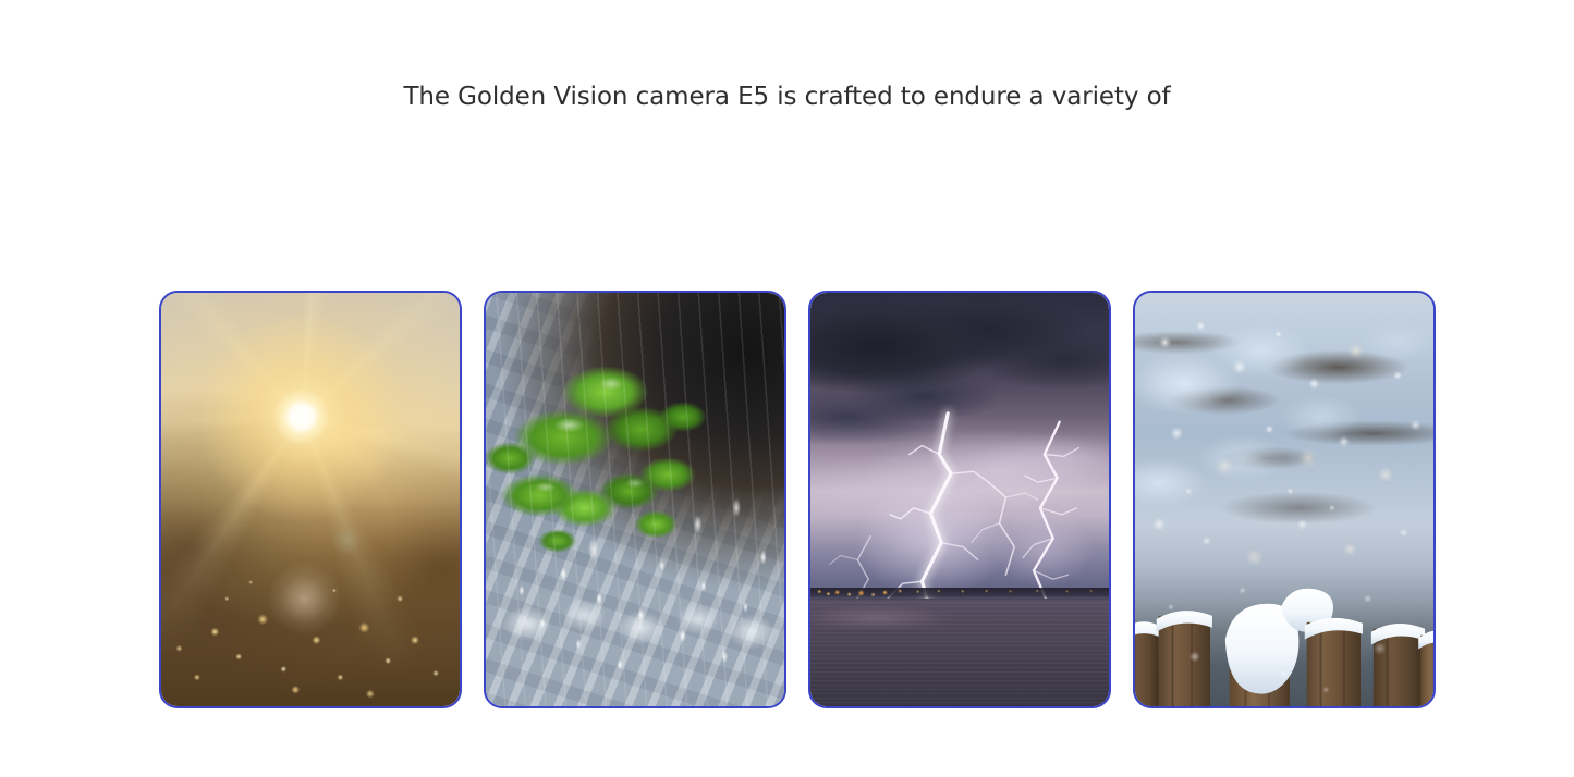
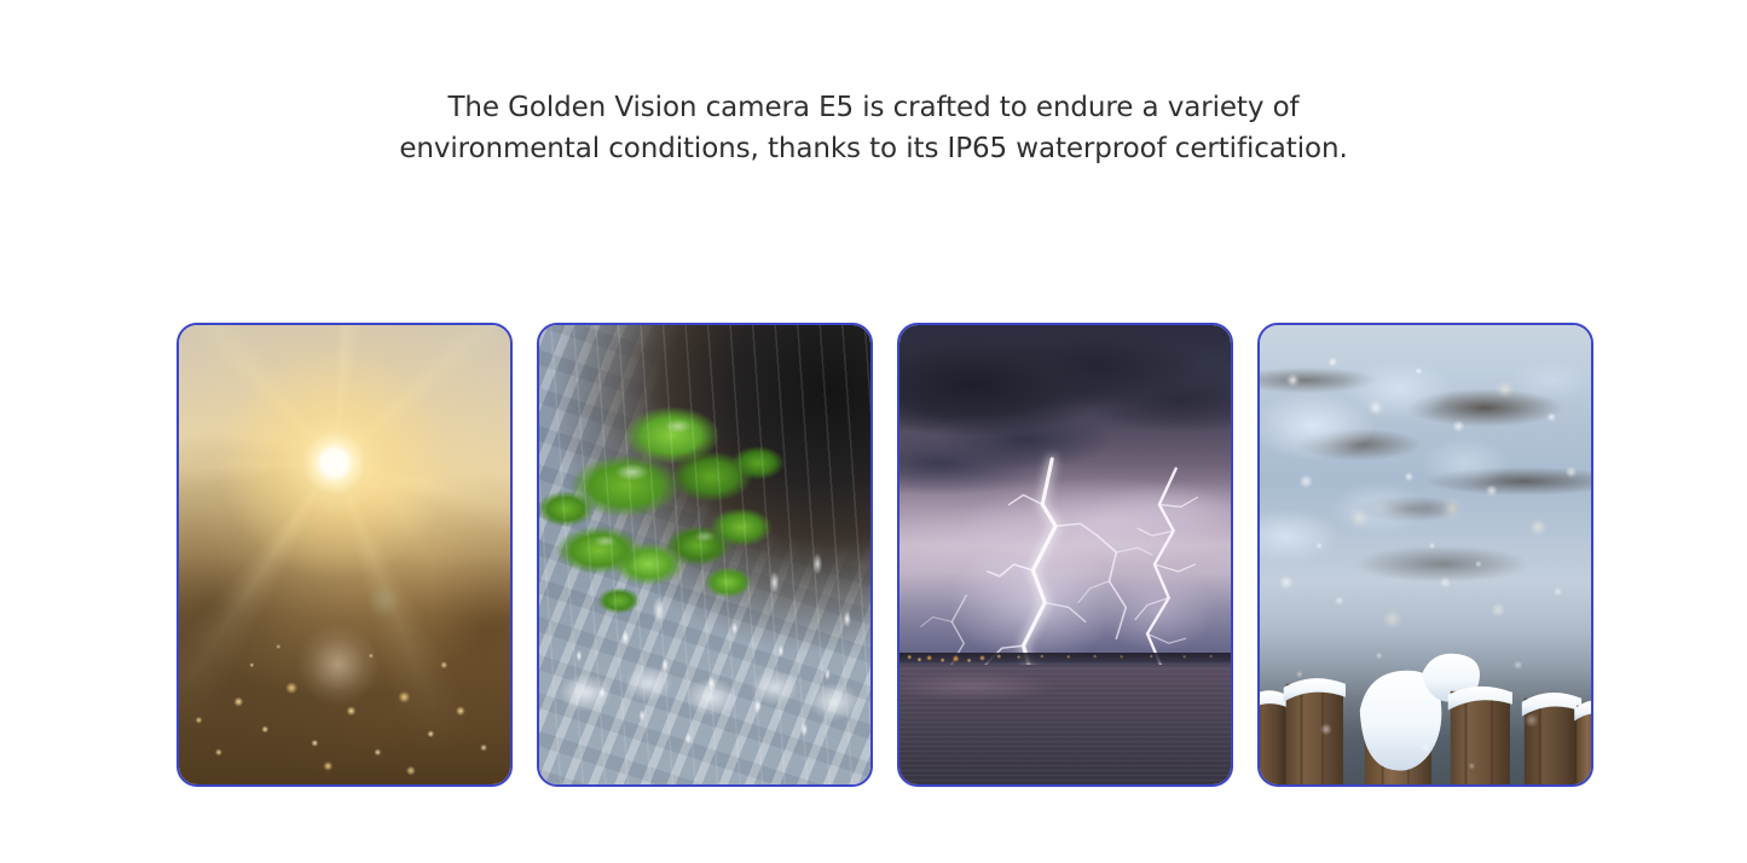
  The Golden Vision camera E5 is crafted to endure a variety of
+ environmental conditions, thanks to its IP65 waterproof certification.
